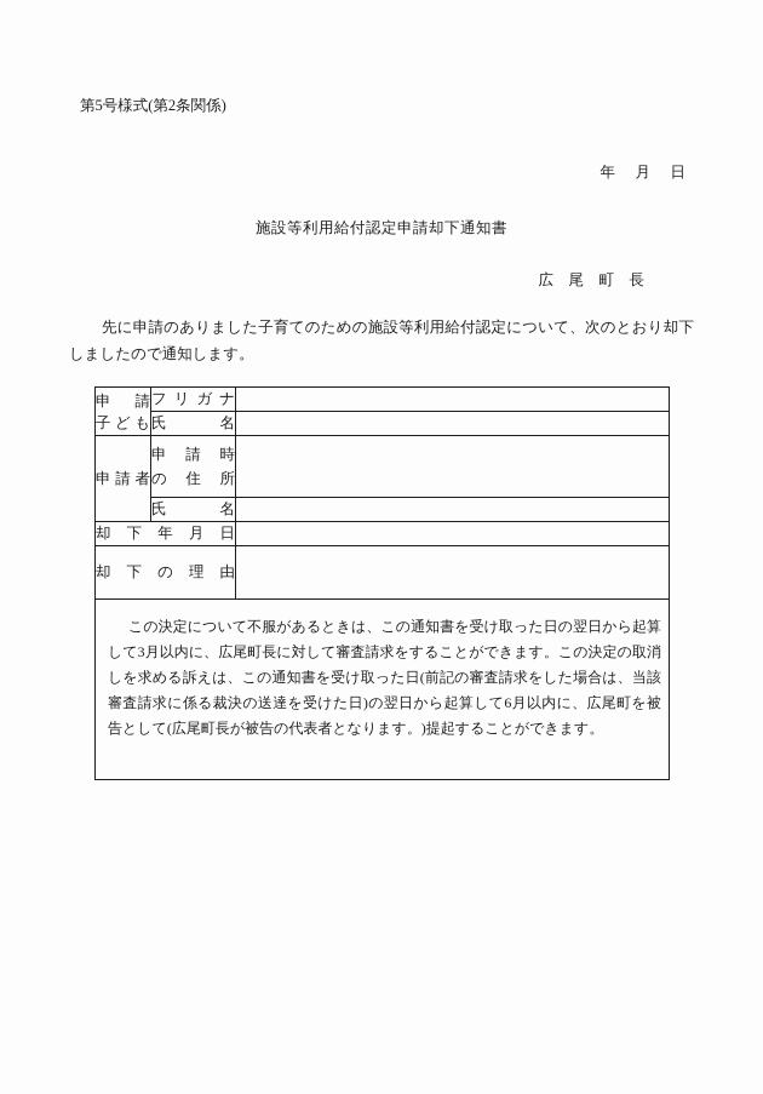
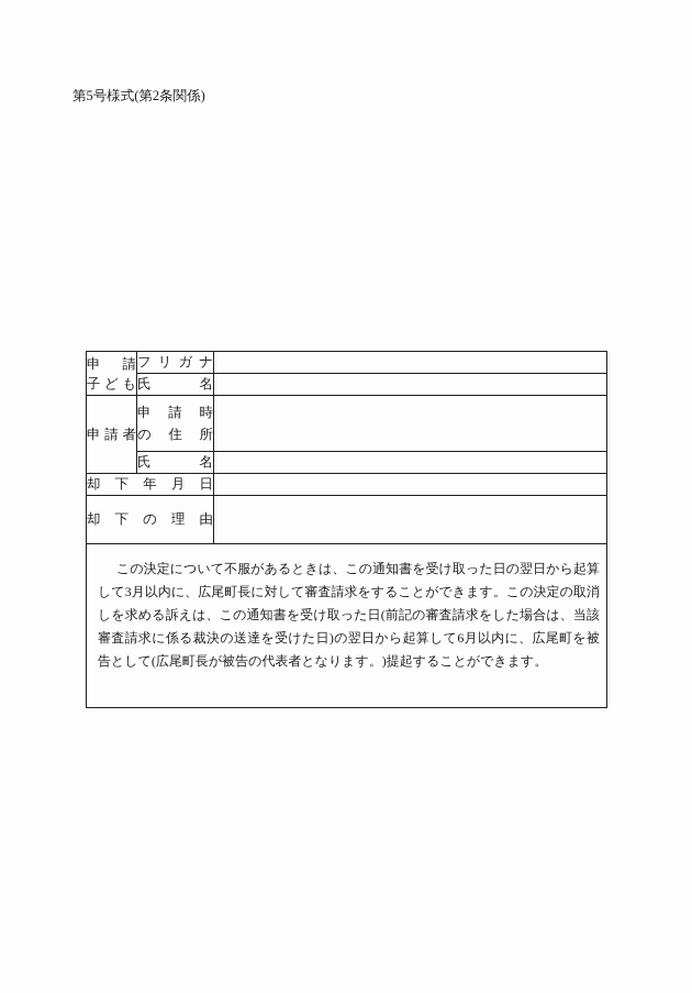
  第5号様式(第2条関係)
- 年 月 日
- 施設等利用給付認定申請却下通知書
- 広 尾 町 長
- 先に申請のありました子育てのための施設等利用給付認定について、次のとおり却下しましたので通知します。
  申 請 子 ど も	フ リ ガ ナ
  氏 名
  申 請 者	申 請 時 の 住 所
  氏 名
  却 下 年 月 日
  却 下 の 理 由
  この決定について不服があるときは、この通知書を受け取った日の翌日から起算して3月以内に、広尾町長に対して審査請求をすることができます。この決定の取消しを求める訴えは、この通知書を受け取った日(前記の審査請求をした場合は、当該審査請求に係る裁決の送達を受けた日)の翌日から起算して6月以内に、広尾町を被告として(広尾町長が被告の代表者となります。)提起することができます。
